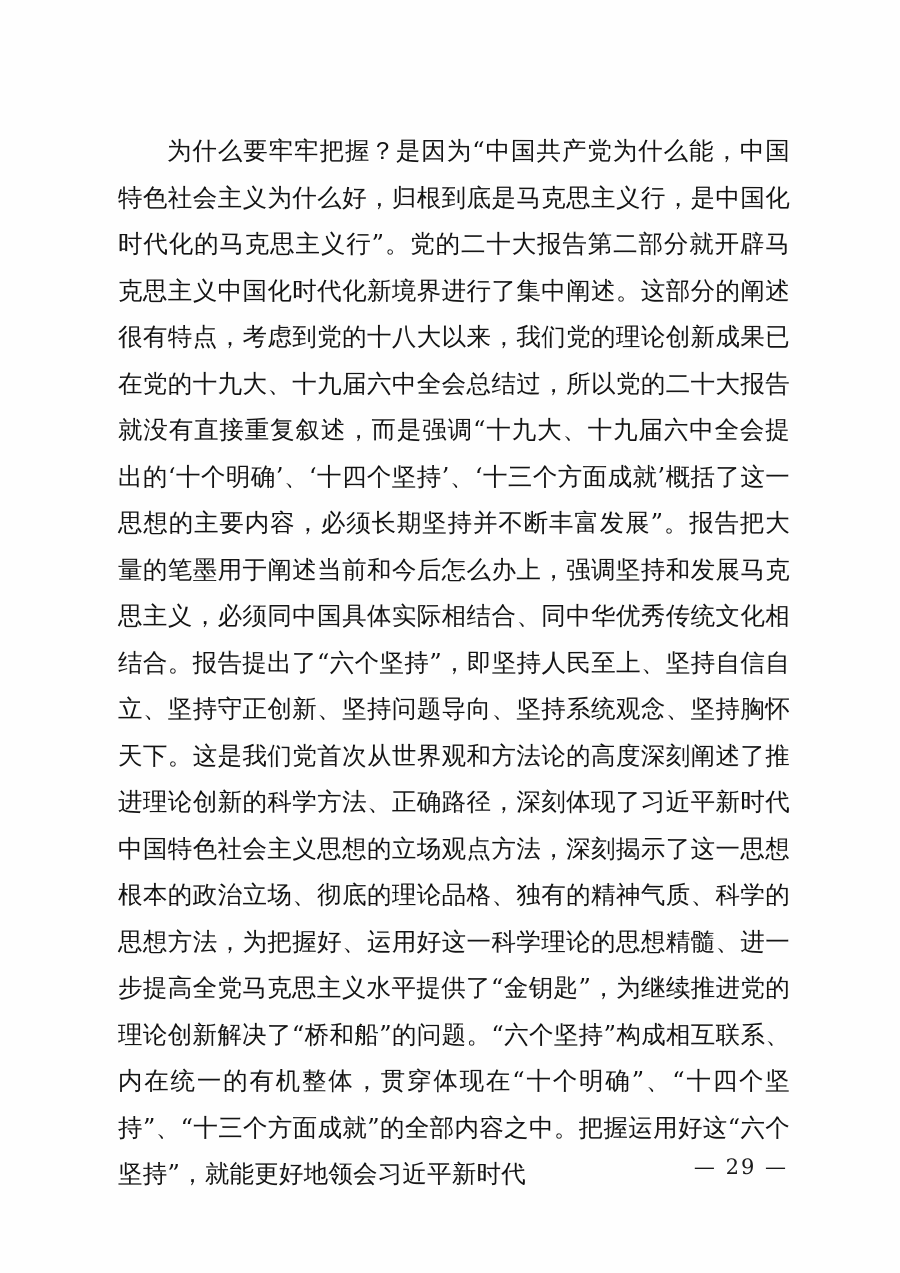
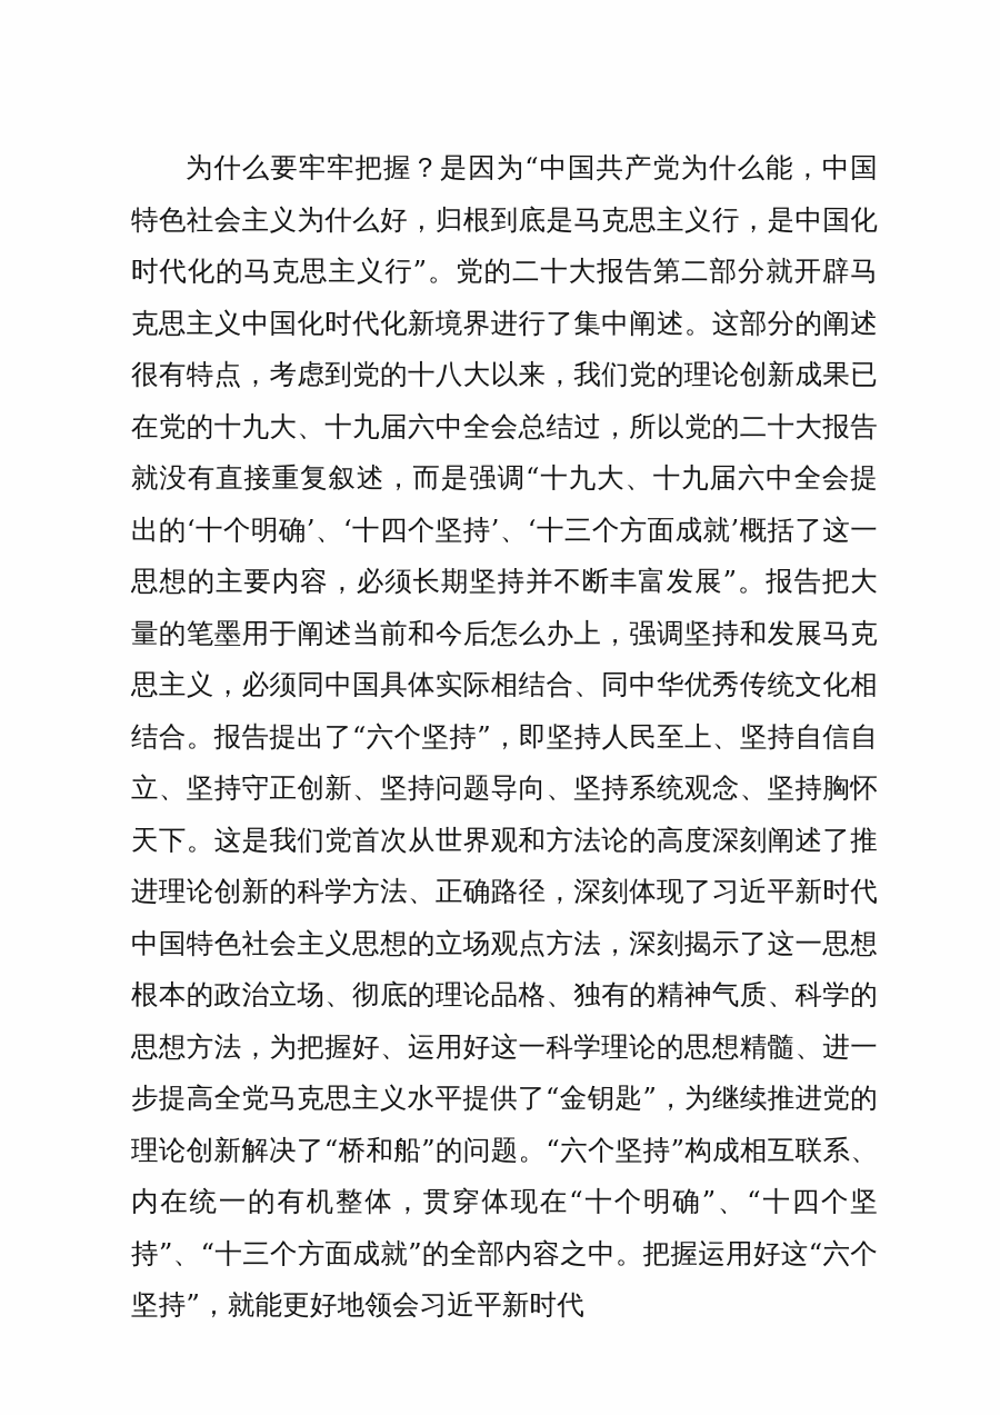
  为什么要牢牢把握？是因为“中国共产党为什么能，中国特色社会主义为什么好，归根到底是马克思主义行，是中国化时代化的马克思主义行”。党的二十大报告第二部分就开辟马克思主义中国化时代化新境界进行了集中阐述。这部分的阐述很有特点，考虑到党的十八大以来，我们党的理论创新成果已在党的十九大、十九届六中全会总结过，所以党的二十大报告就没有直接重复叙述，而是强调“十九大、十九届六中全会提出的‘十个明确’、‘十四个坚持’、‘十三个方面成就’概括了这一思想的主要内容，必须长期坚持并不断丰富发展”。报告把大量的笔墨用于阐述当前和今后怎么办上，强调坚持和发展马克思主义，必须同中国具体实际相结合、同中华优秀传统文化相结合。报告提出了“六个坚持”，即坚持人民至上、坚持自信自立、坚持守正创新、坚持问题导向、坚持系统观念、坚持胸怀天下。这是我们党首次从世界观和方法论的高度深刻阐述了推进理论创新的科学方法、正确路径，深刻体现了习近平新时代中国特色社会主义思想的立场观点方法，深刻揭示了这一思想根本的政治立场、彻底的理论品格、独有的精神气质、科学的思想方法，为把握好、运用好这一科学理论的思想精髓、进一步提高全党马克思主义水平提供了“金钥匙”，为继续推进党的理论创新解决了“桥和船”的问题。“六个坚持”构成相互联系、内在统一的有机整体，贯穿体现在“十个明确”、“十四个坚持”、“十三个方面成就”的全部内容之中。把握运用好这“六个坚持”，就能更好地领会习近平新时代
- — 29 —
